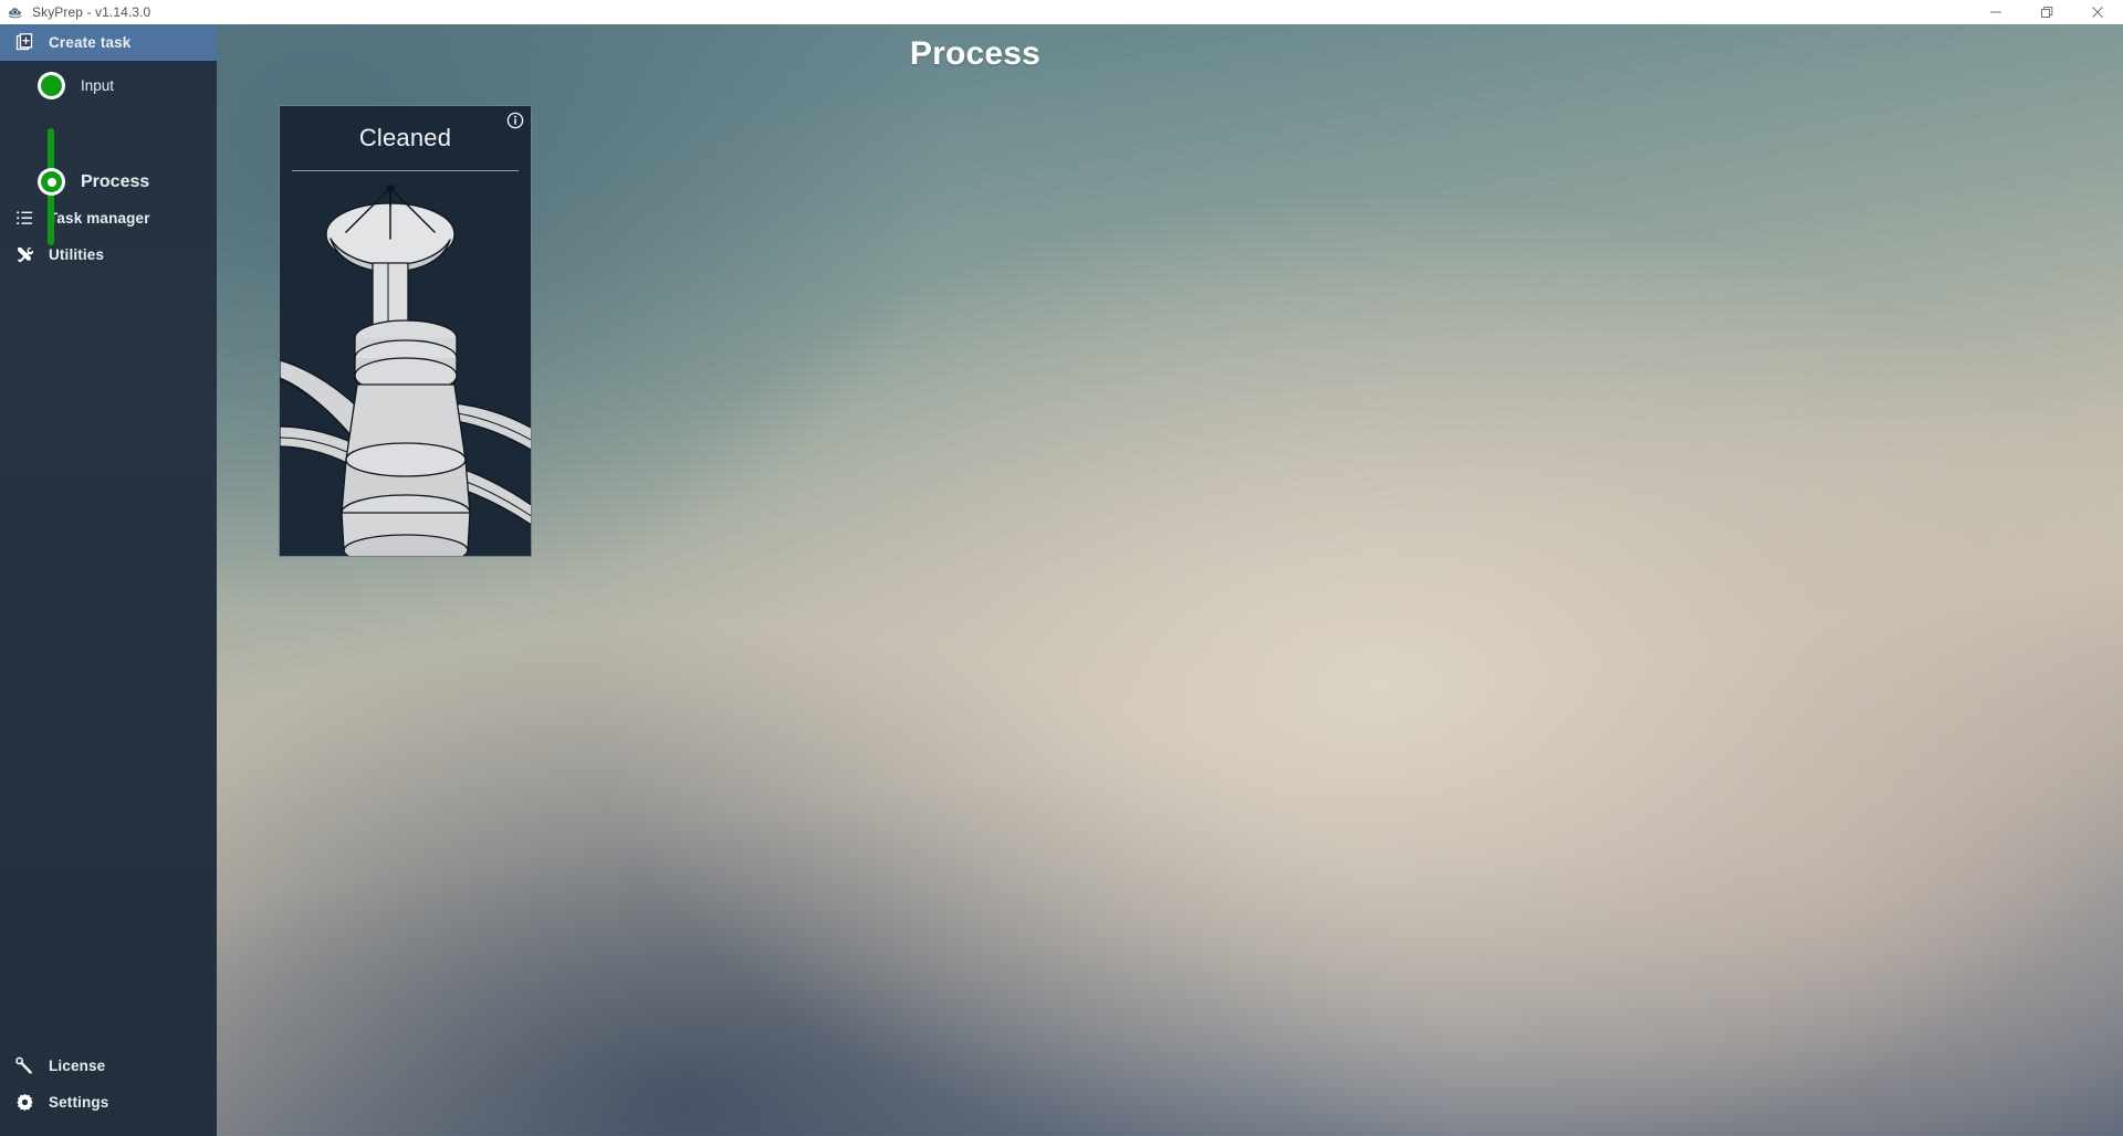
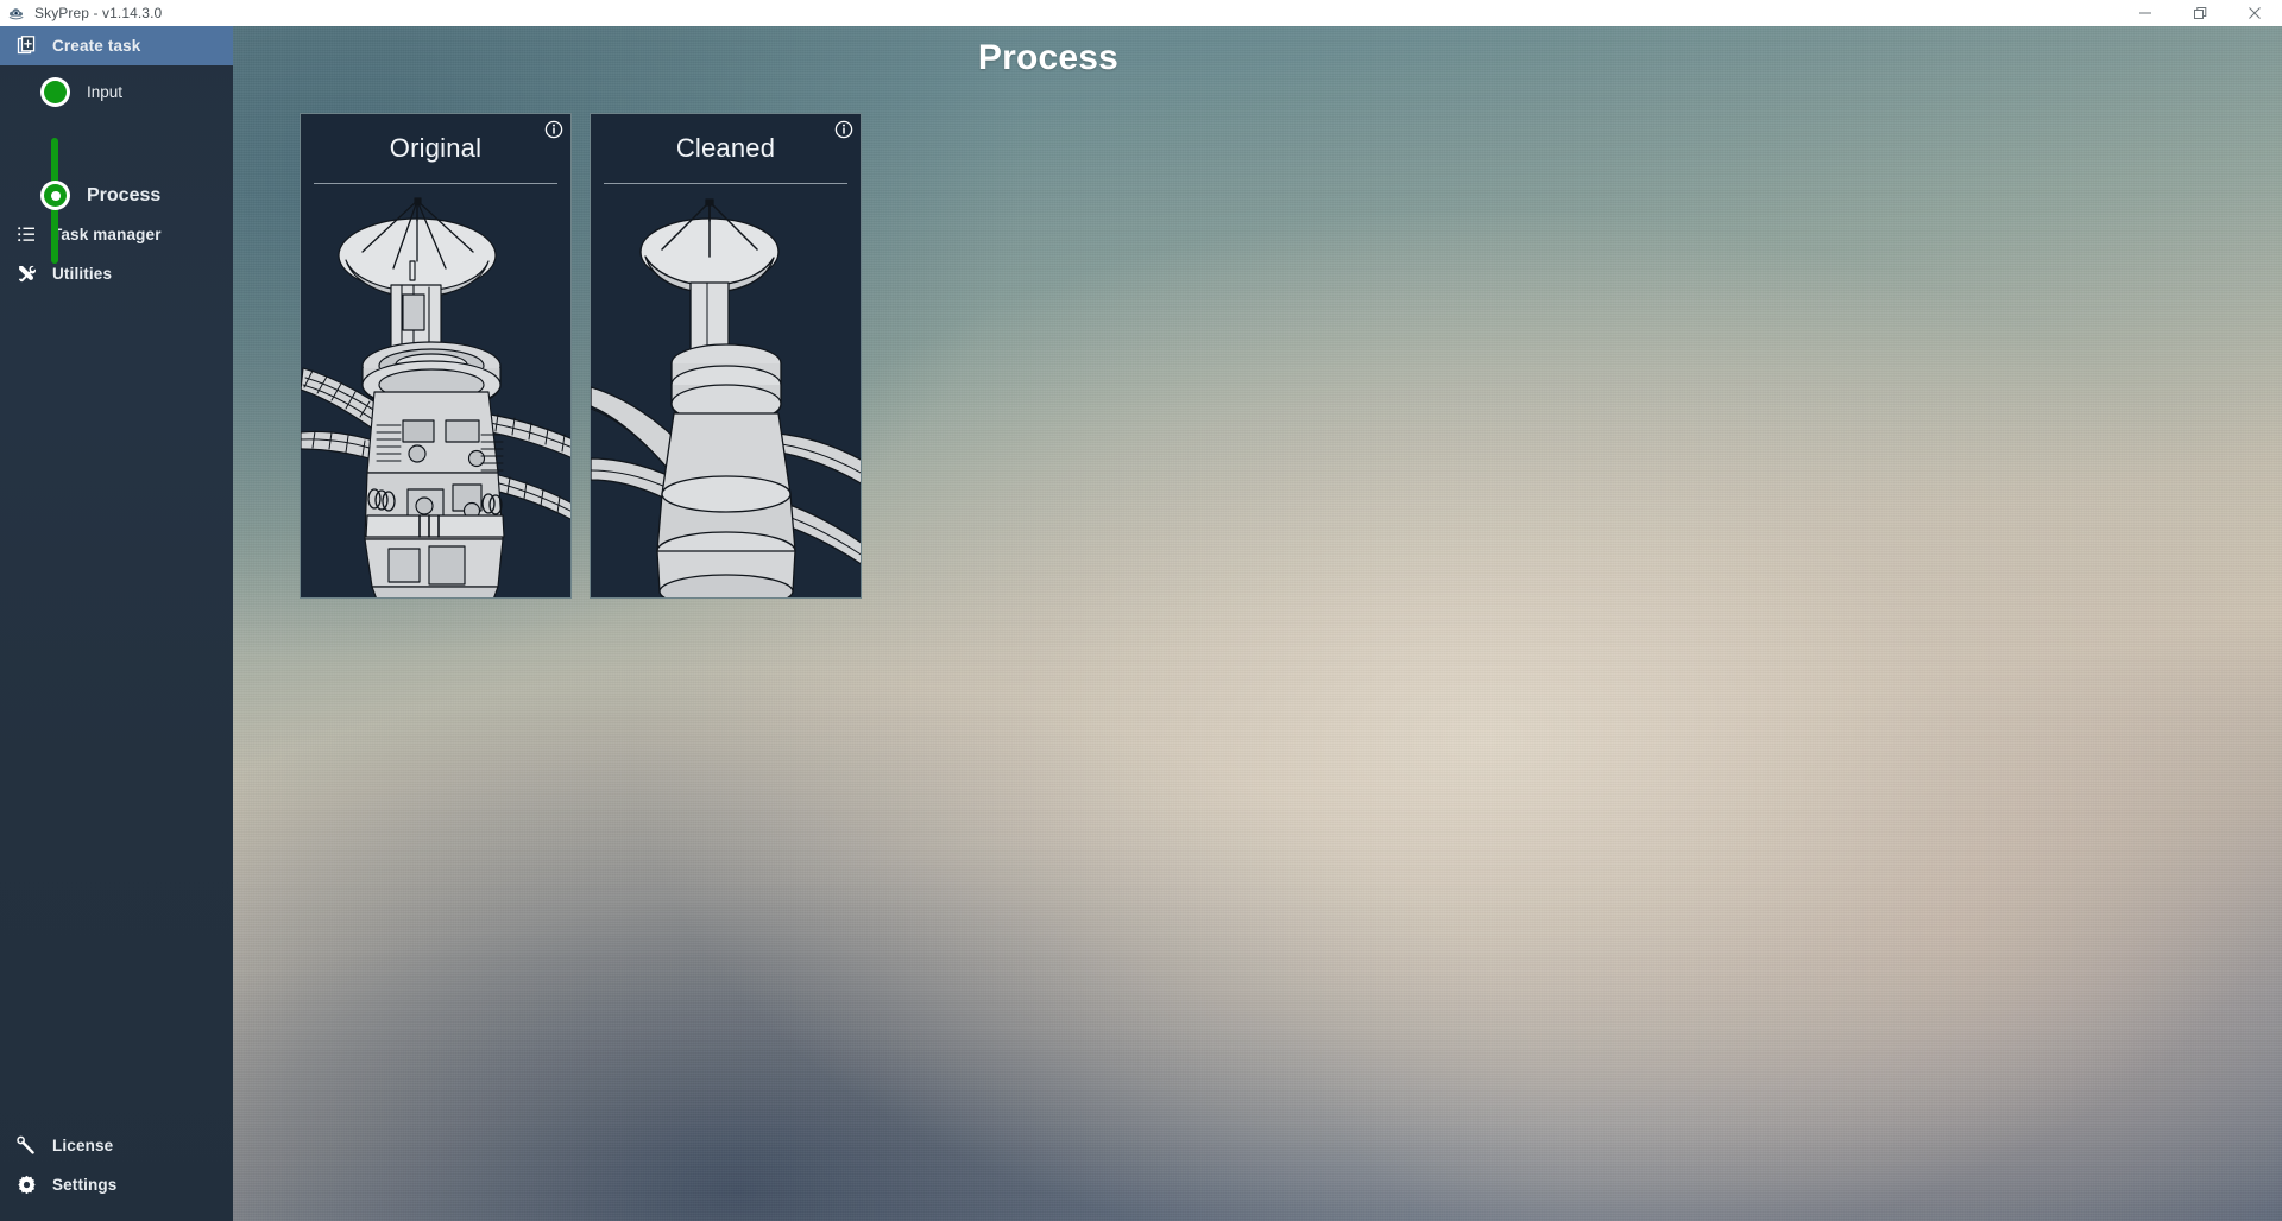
  SkyPrep - v1.14.3.0
  Create task
  Input
  Process
  ask manager
  Utilities
  License
  Settings
  Process
+ Original
  Cleaned
